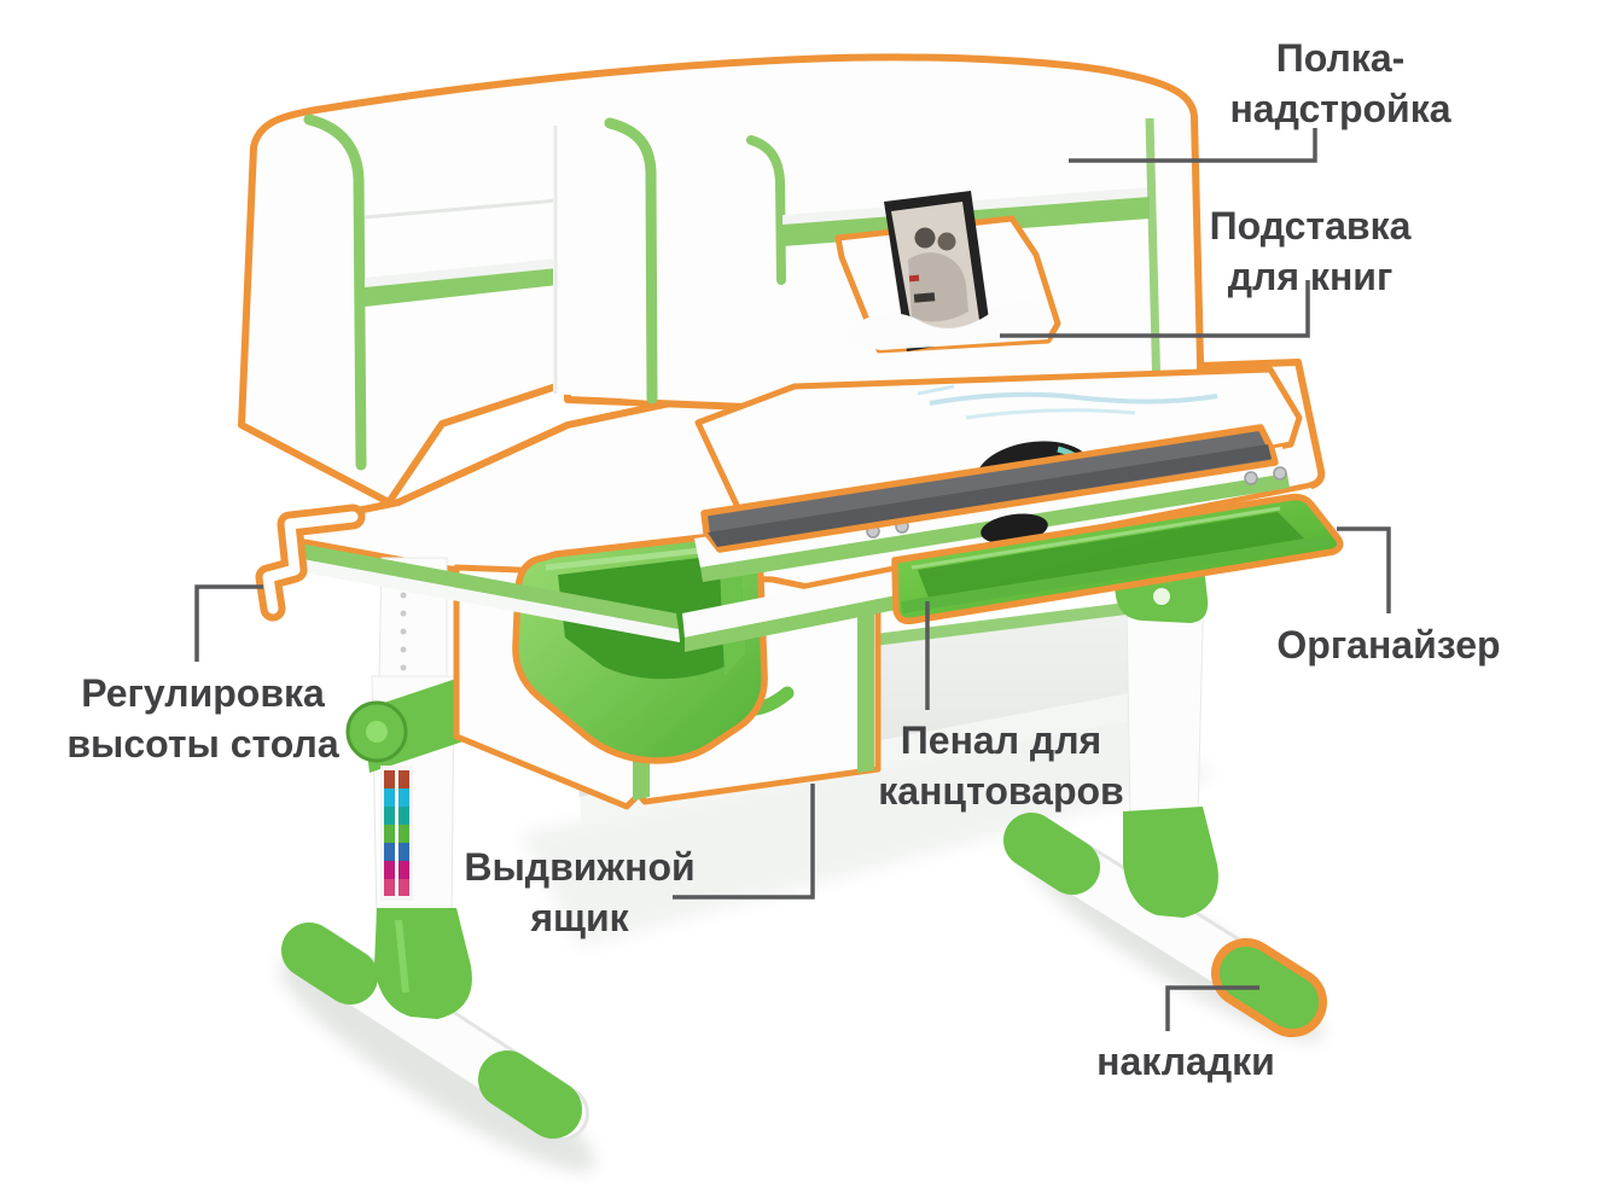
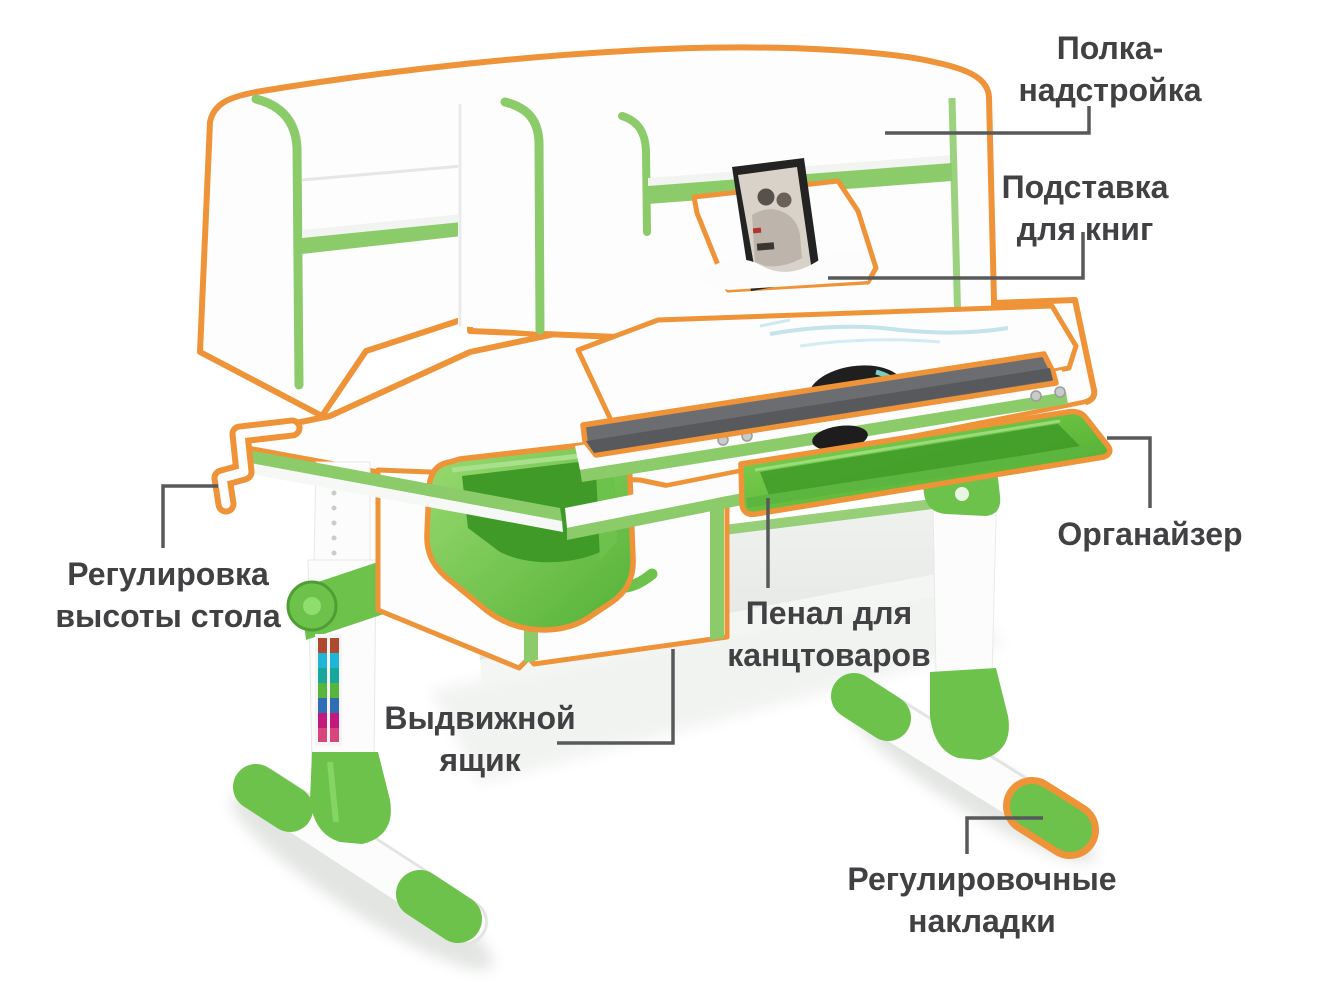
  Полка-
  надстройка
  Подставка
  для книг
  Органайзер
  Пенал для
  канцтоваров
  Выдвижной
  ящик
  Регулировка
  высоты стола
+ Регулировочные
  накладки
